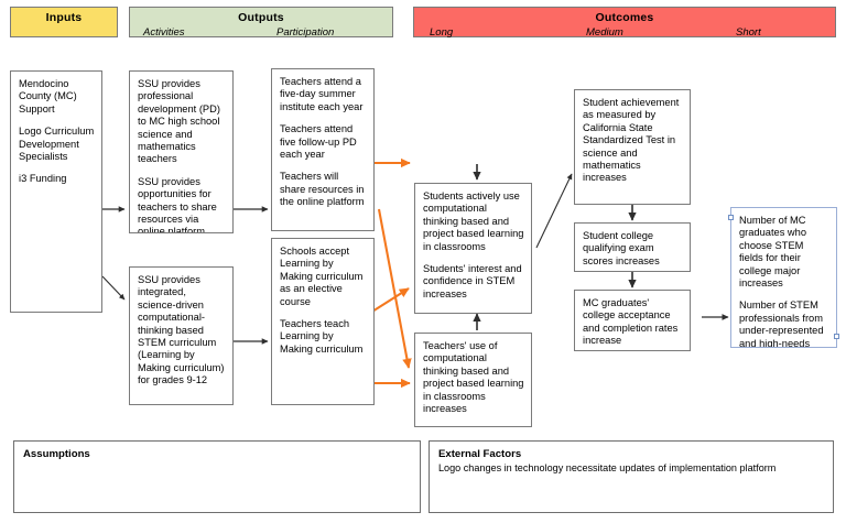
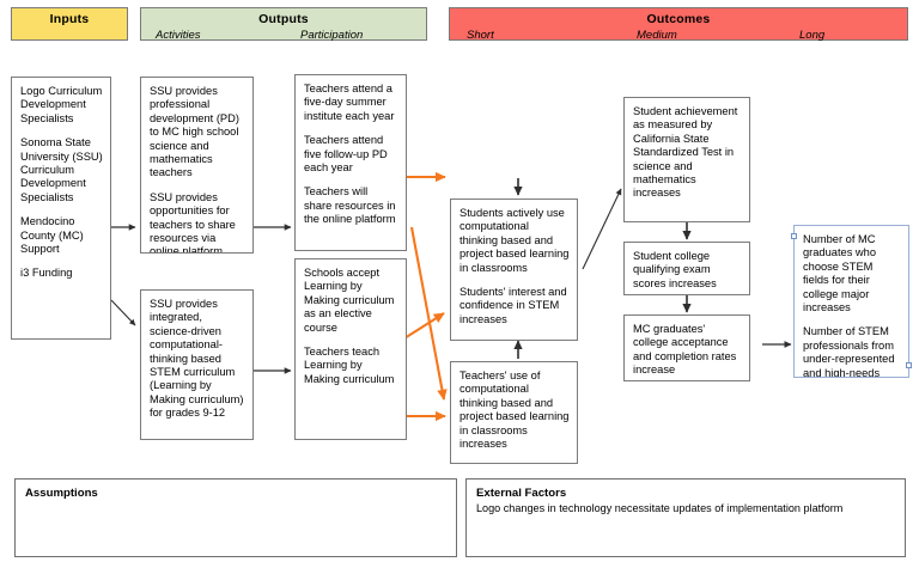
  Inputs
  Outputs
  Activities
  Participation
  Outcomes
- Long
+ Short
  Medium
- Short
+ Long
- Mendocino County (MC) Support
+ Logo Curriculum Development Specialists
+ Sonoma State University (SSU) Curriculum Development Specialists
- Logo Curriculum Development Specialists
+ Mendocino County (MC) Support
  i3 Funding
  SSU provides professional development (PD) to MC high school science and mathematics teachers
  SSU provides opportunities for teachers to share resources via online platform
  SSU provides integrated, science-driven computational-thinking based STEM curriculum (Learning by Making curriculum) for grades 9-12
  Teachers attend a five-day summer institute each year
  Teachers attend five follow-up PD each year
  Teachers will share resources in the online platform
  Schools accept Learning by Making curriculum as an elective course
  Teachers teach Learning by Making curriculum
  Students actively use computational thinking based and project based learning in classrooms
  Students' interest and confidence in STEM increases
  Teachers' use of computational thinking based and project based learning in classrooms increases
  Student achievement as measured by California State Standardized Test in science and mathematics increases
  Student college qualifying exam scores increases
  MC graduates' college acceptance and completion rates increase
  Number of MC graduates who choose STEM fields for their college major increases
  Number of STEM professionals from under-represented and high-needs
  Assumptions
  External Factors
  Logo changes in technology necessitate updates of implementation platform
